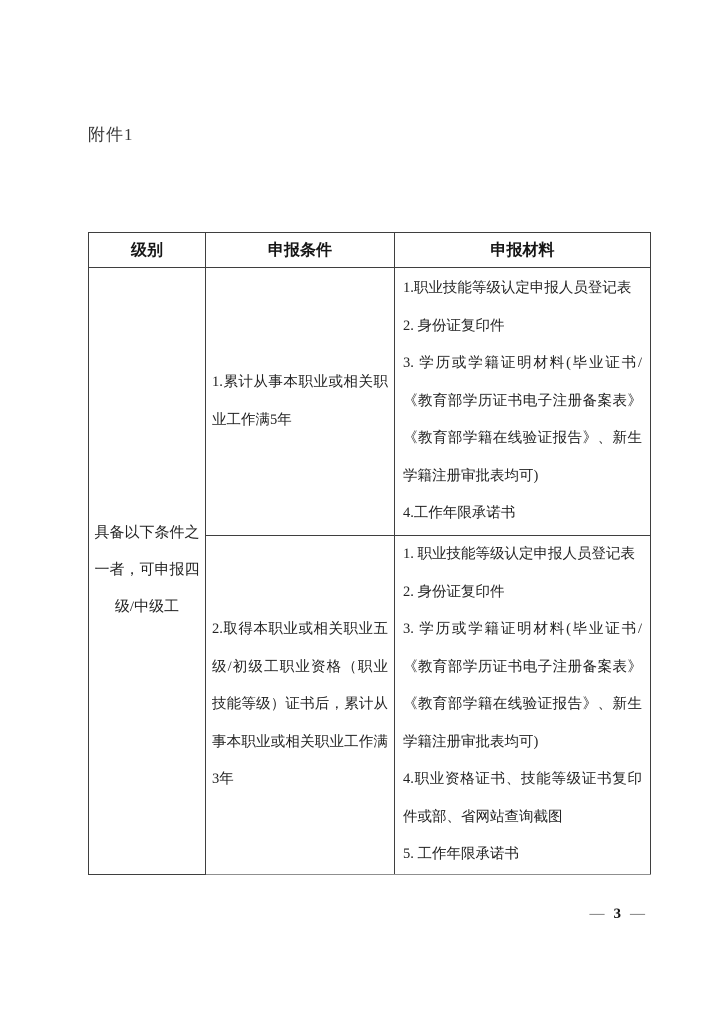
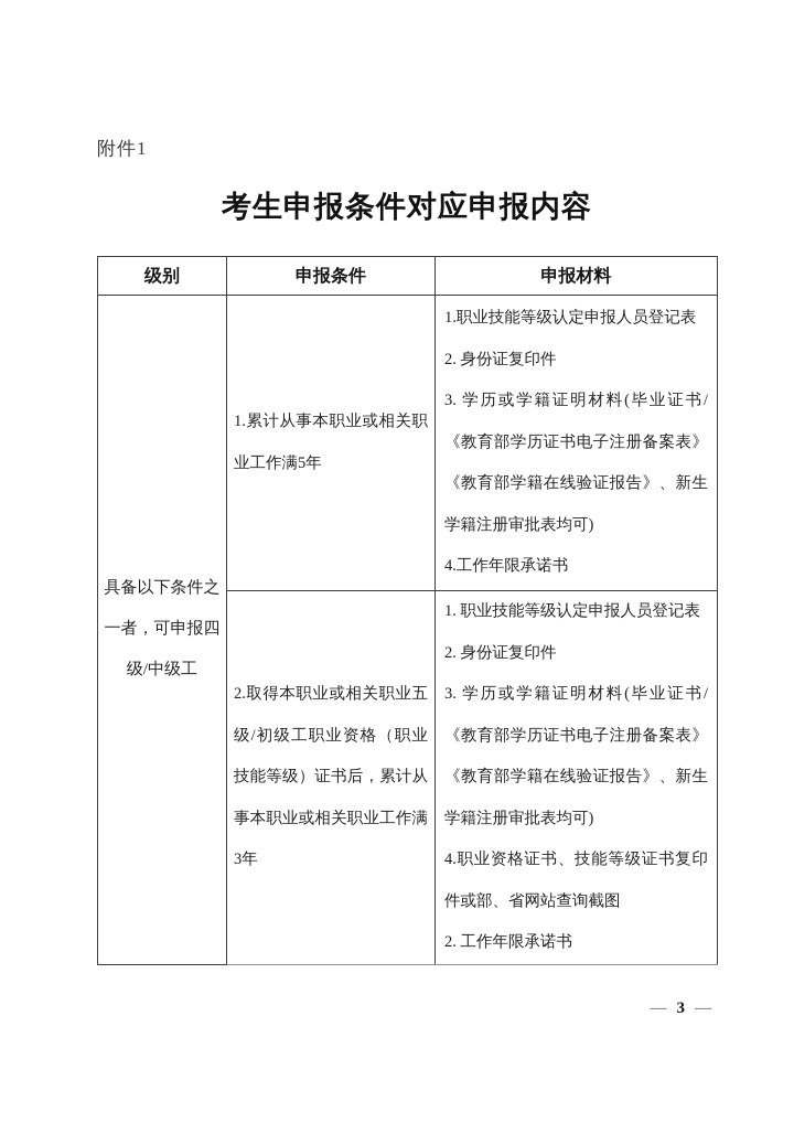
  附件1
+ 考生申报条件对应申报内容
  级别	申报条件	申报材料
  具备以下条件之一者，可申报四级/中级工	1.累计从事本职业或相关职业工作满5年	1.职业技能等级认定申报人员登记表 2. 身份证复印件 3. 学历或学籍证明材料(毕业证书/《教育部学历证书电子注册备案表》《教育部学籍在线验证报告》、新生学籍注册审批表均可) 4.工作年限承诺书
- 2.取得本职业或相关职业五级/初级工职业资格（职业技能等级）证书后，累计从事本职业或相关职业工作满3年	1. 职业技能等级认定申报人员登记表 2. 身份证复印件 3. 学历或学籍证明材料(毕业证书/《教育部学历证书电子注册备案表》《教育部学籍在线验证报告》、新生学籍注册审批表均可) 4.职业资格证书、技能等级证书复印件或部、省网站查询截图 5. 工作年限承诺书
+ 2.取得本职业或相关职业五级/初级工职业资格（职业技能等级）证书后，累计从事本职业或相关职业工作满3年	1. 职业技能等级认定申报人员登记表 2. 身份证复印件 3. 学历或学籍证明材料(毕业证书/《教育部学历证书电子注册备案表》《教育部学籍在线验证报告》、新生学籍注册审批表均可) 4.职业资格证书、技能等级证书复印件或部、省网站查询截图 2. 工作年限承诺书
  — 3 —
